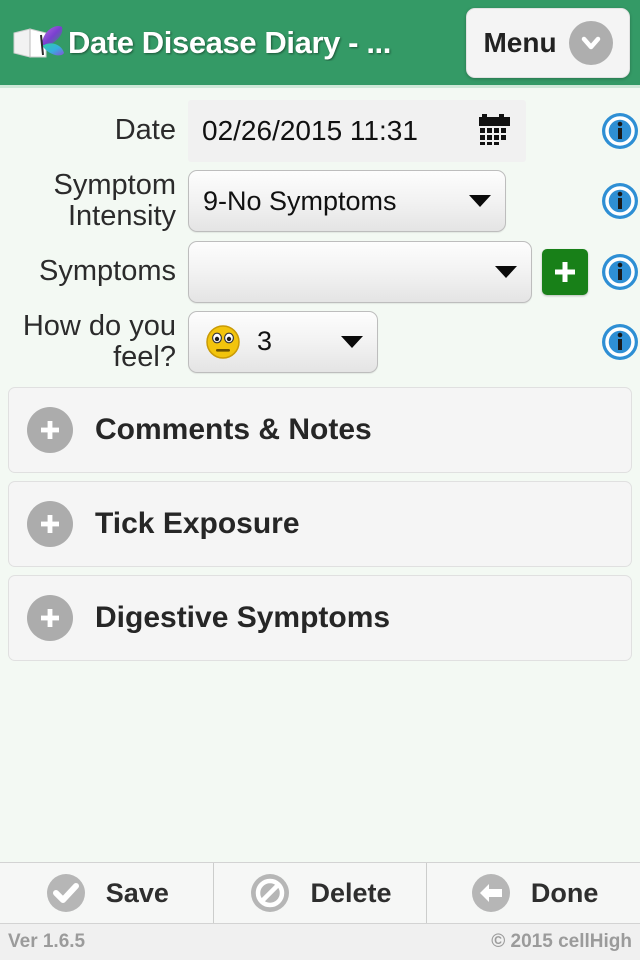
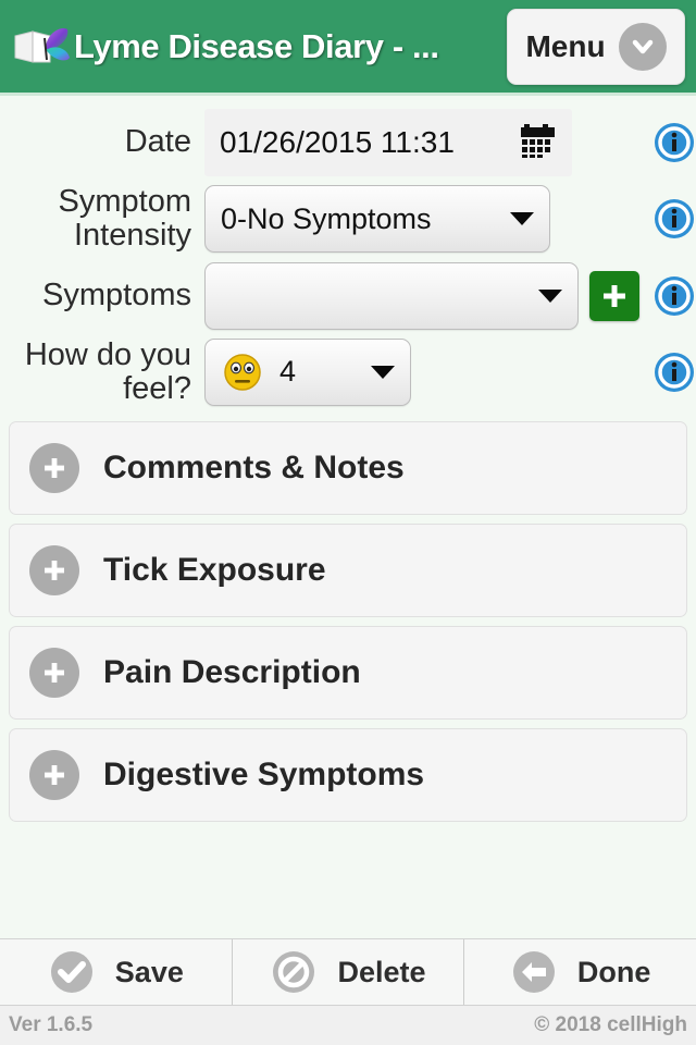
- Date Disease Diary - ...
+ Lyme Disease Diary - ...
  Menu
  Date
- 02/26/2015 11:31
+ 01/26/2015 11:31
  Symptom
  Intensity
- 9-No Symptoms
+ 0-No Symptoms
  Symptoms
  How do you
  feel?
- 3
+ 4
  Comments & Notes
  Tick Exposure
+ Pain Description
  Digestive Symptoms
  Save
  Delete
  Done
  Ver 1.6.5
- © 2015 cellHigh
+ © 2018 cellHigh
